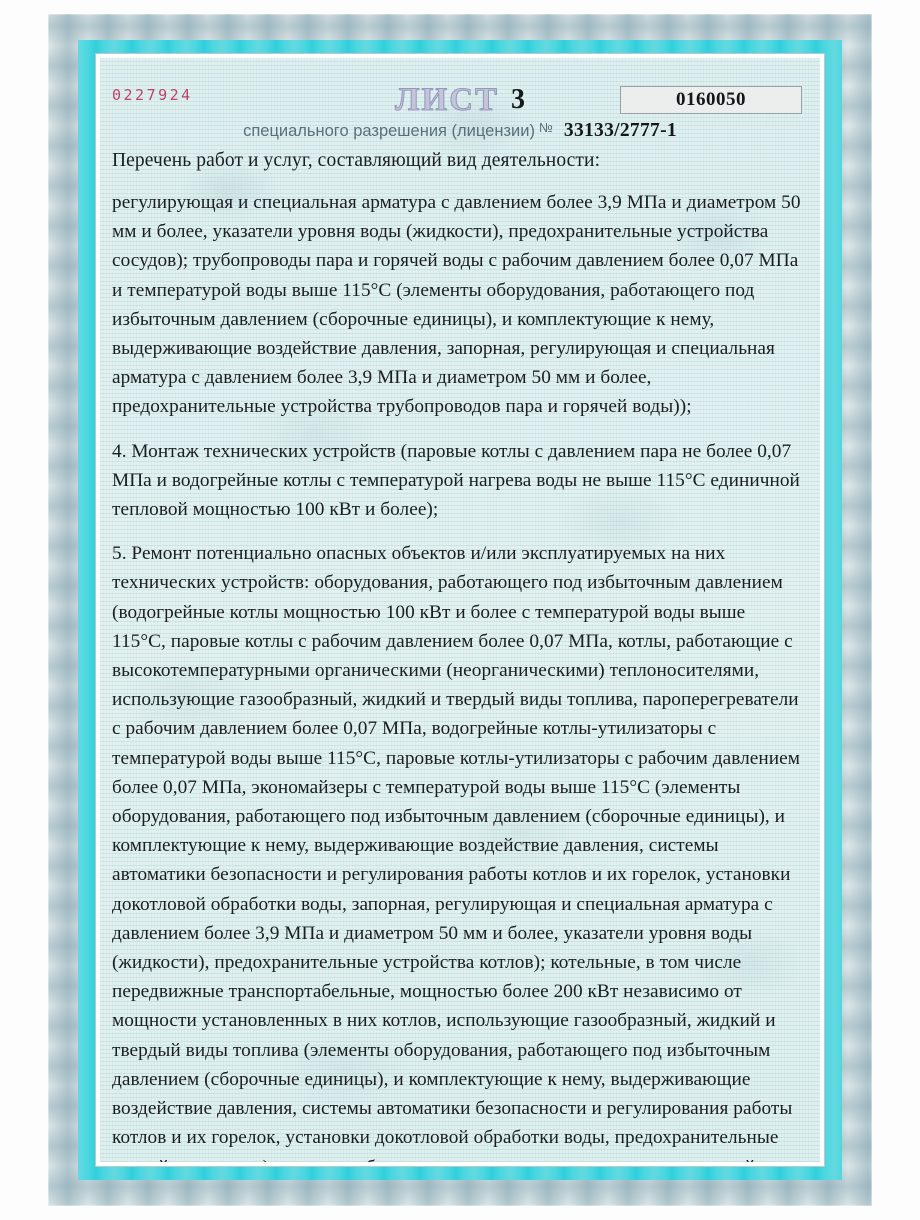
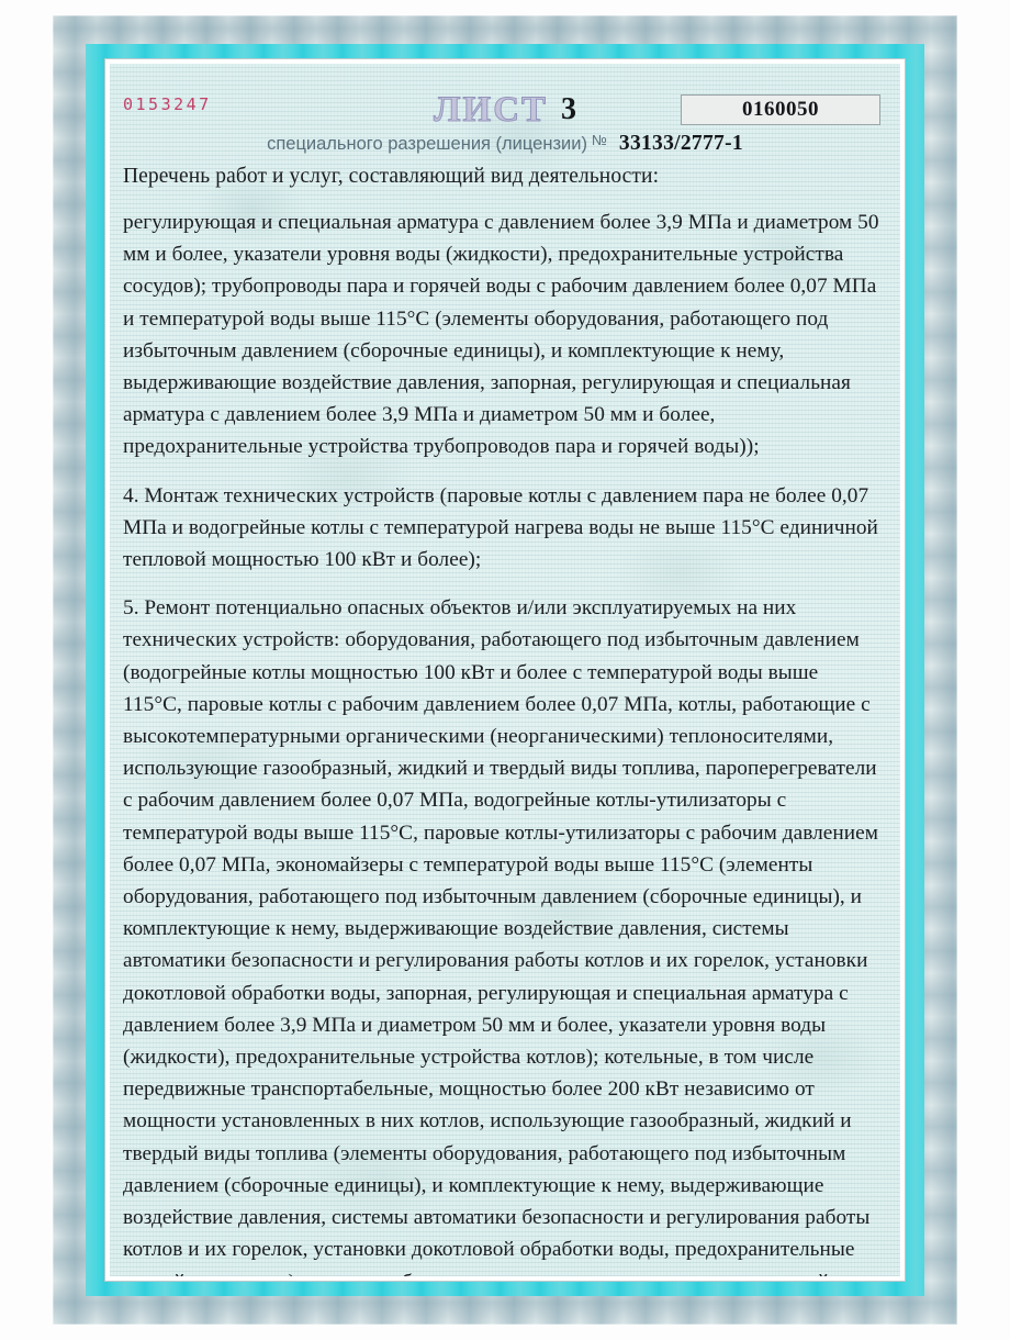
- 0227924
+ 0153247
  ЛИСТ 3
  0160050
  специального разрешения (лицензии) № 33133/2777-1
  Перечень работ и услуг, составляющий вид деятельности:
  регулирующая и специальная арматура с давлением более 3,9 МПа и диаметром 50 мм и более, указатели уровня воды (жидкости), предохранительные устройства сосудов); трубопроводы пара и горячей воды с рабочим давлением более 0,07 МПа и температурой воды выше 115°С (элементы оборудования, работающего под избыточным давлением (сборочные единицы), и комплектующие к нему, выдерживающие воздействие давления, запорная, регулирующая и специальная арматура с давлением более 3,9 МПа и диаметром 50 мм и более, предохранительные устройства трубопроводов пара и горячей воды));
  4. Монтаж технических устройств (паровые котлы с давлением пара не более 0,07 МПа и водогрейные котлы с температурой нагрева воды не выше 115°С единичной тепловой мощностью 100 кВт и более);
  5. Ремонт потенциально опасных объектов и/или эксплуатируемых на них технических устройств: оборудования, работающего под избыточным давлением (водогрейные котлы мощностью 100 кВт и более с температурой воды выше 115°С, паровые котлы с рабочим давлением более 0,07 МПа, котлы, работающие с высокотемпературными органическими (неорганическими) теплоносителями, использующие газообразный, жидкий и твердый виды топлива, пароперегреватели с рабочим давлением более 0,07 МПа, водогрейные котлы-утилизаторы с температурой воды выше 115°С, паровые котлы-утилизаторы с рабочим давлением более 0,07 МПа, экономайзеры с температурой воды выше 115°С (элементы оборудования, работающего под избыточным давлением (сборочные единицы), и комплектующие к нему, выдерживающие воздействие давления, системы автоматики безопасности и регулирования работы котлов и их горелок, установки докотловой обработки воды, запорная, регулирующая и специальная арматура с давлением более 3,9 МПа и диаметром 50 мм и более, указатели уровня воды (жидкости), предохранительные устройства котлов); котельные, в том числе передвижные транспортабельные, мощностью более 200 кВт независимо от мощности установленных в них котлов, использующие газообразный, жидкий и твердый виды топлива (элементы оборудования, работающего под избыточным давлением (сборочные единицы), и комплектующие к нему, выдерживающие воздействие давления, системы автоматики безопасности и регулирования работы котлов и их горелок, установки докотловой обработки воды, предохранительные
